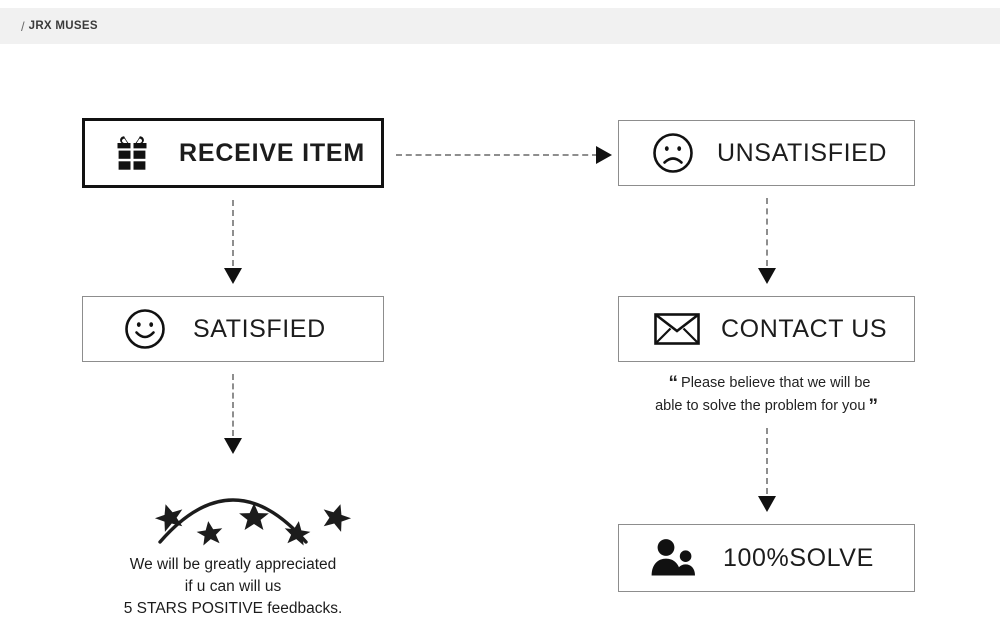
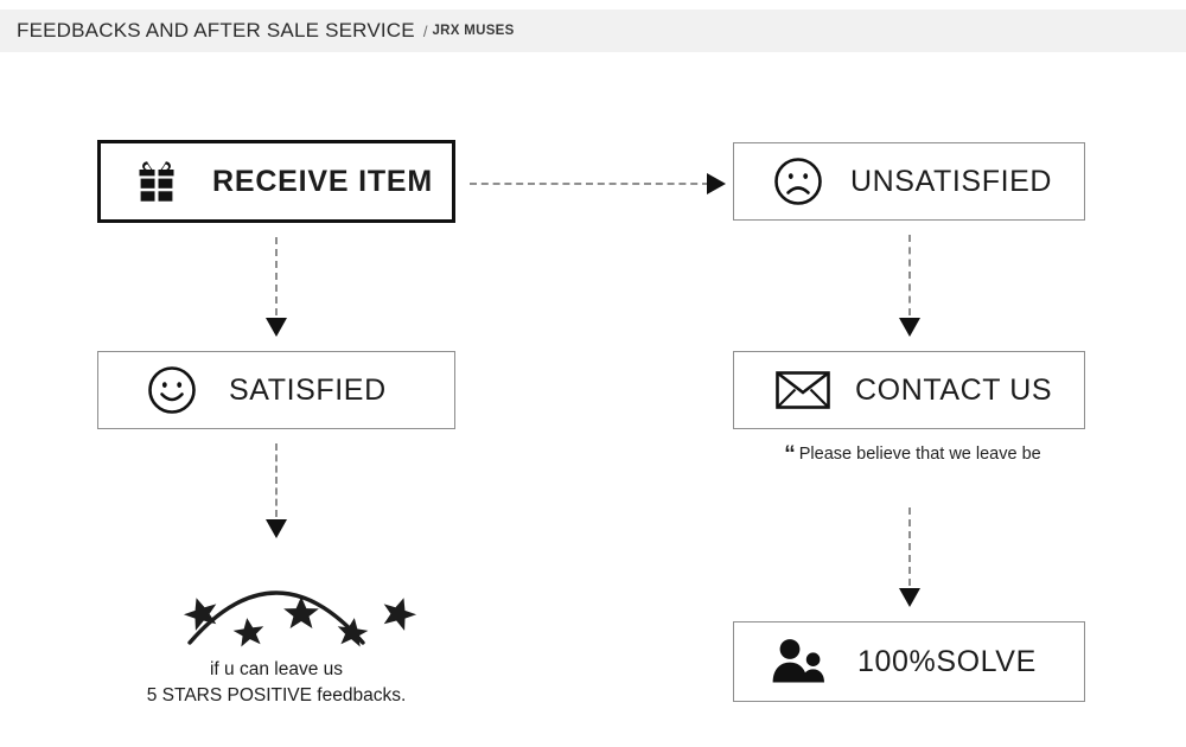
+ FEEDBACKS AND AFTER SALE SERVICE
  /
  JRX MUSES
  RECEIVE ITEM
  UNSATISFIED
  SATISFIED
  CONTACT US
  100%SOLVE
- “ Please believe that we will be
+ “ Please believe that we leave be
- able to solve the problem for you ”
- We will be greatly appreciated
- if u can will us
+ if u can leave us
  5 STARS POSITIVE feedbacks.
